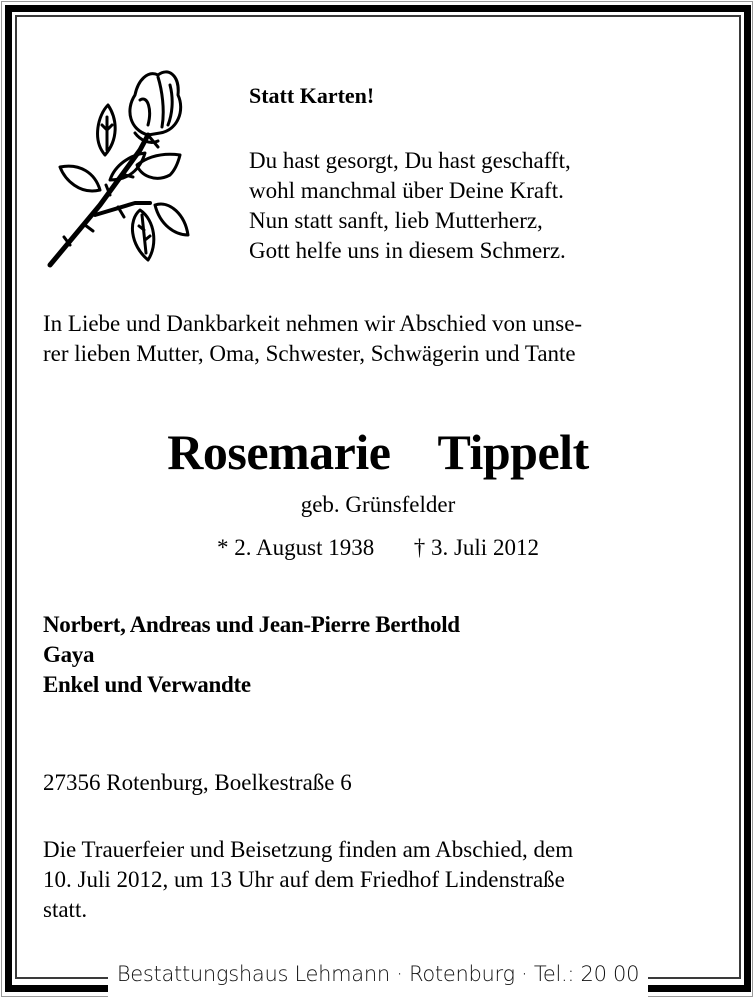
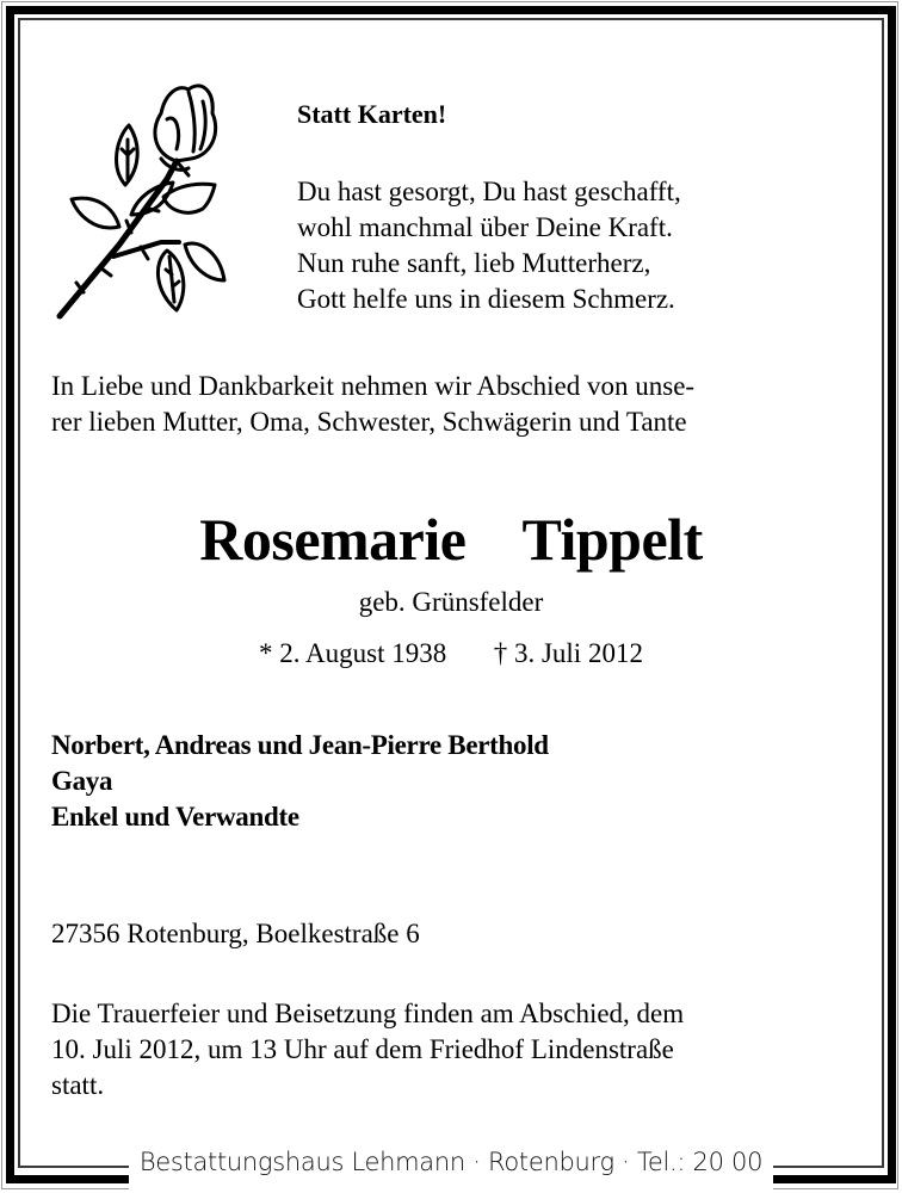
  Statt Karten!
  Du hast gesorgt, Du hast geschafft,
  wohl manchmal über Deine Kraft.
- Nun statt sanft, lieb Mutterherz,
+ Nun ruhe sanft, lieb Mutterherz,
  Gott helfe uns in diesem Schmerz.
  In Liebe und Dankbarkeit nehmen wir Abschied von unse-
  rer lieben Mutter, Oma, Schwester, Schwägerin und Tante
  Rosemarie Tippelt
  geb. Grünsfelder
  * 2. August 1938 † 3. Juli 2012
  Norbert, Andreas und Jean-Pierre Berthold
  Gaya
  Enkel und Verwandte
  27356 Rotenburg, Boelkestraße 6
  Die Trauerfeier und Beisetzung finden am Abschied, dem
  10. Juli 2012, um 13 Uhr auf dem Friedhof Lindenstraße
  statt.
  Bestattungshaus Lehmann · Rotenburg · Tel.: 20 00
